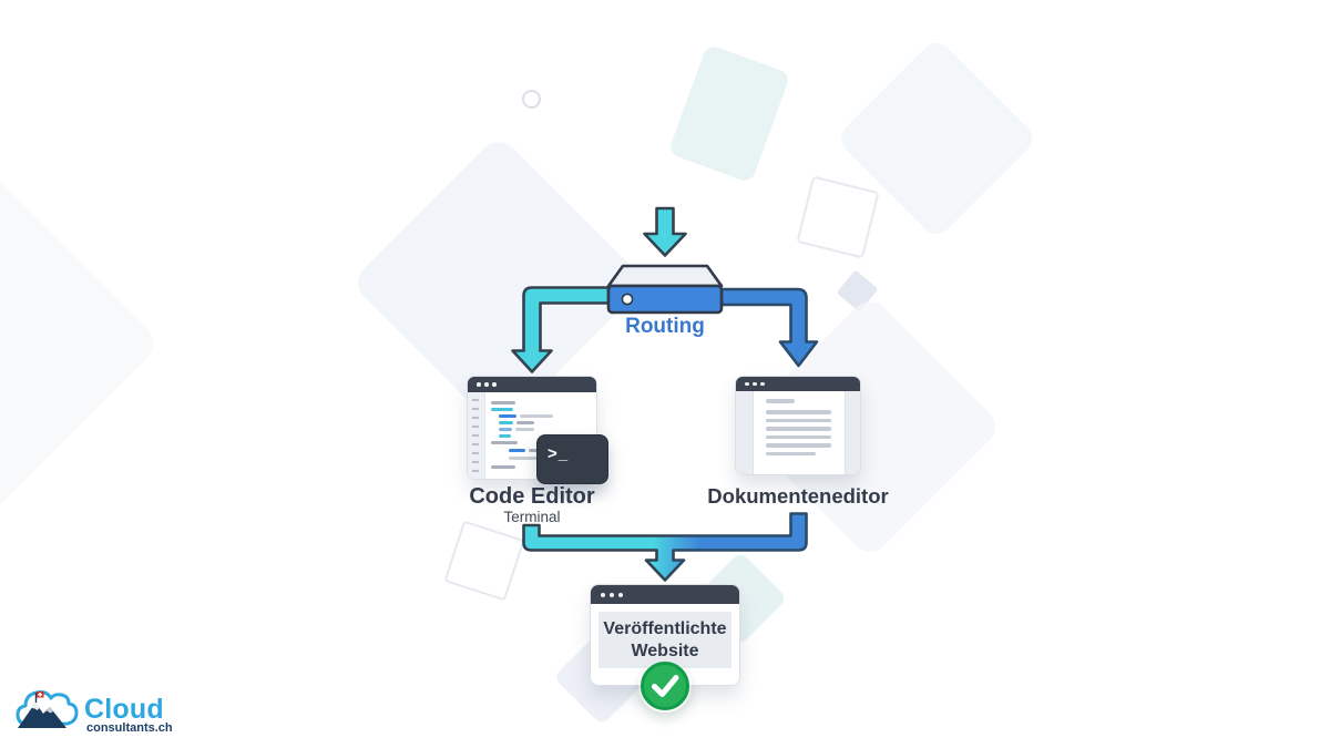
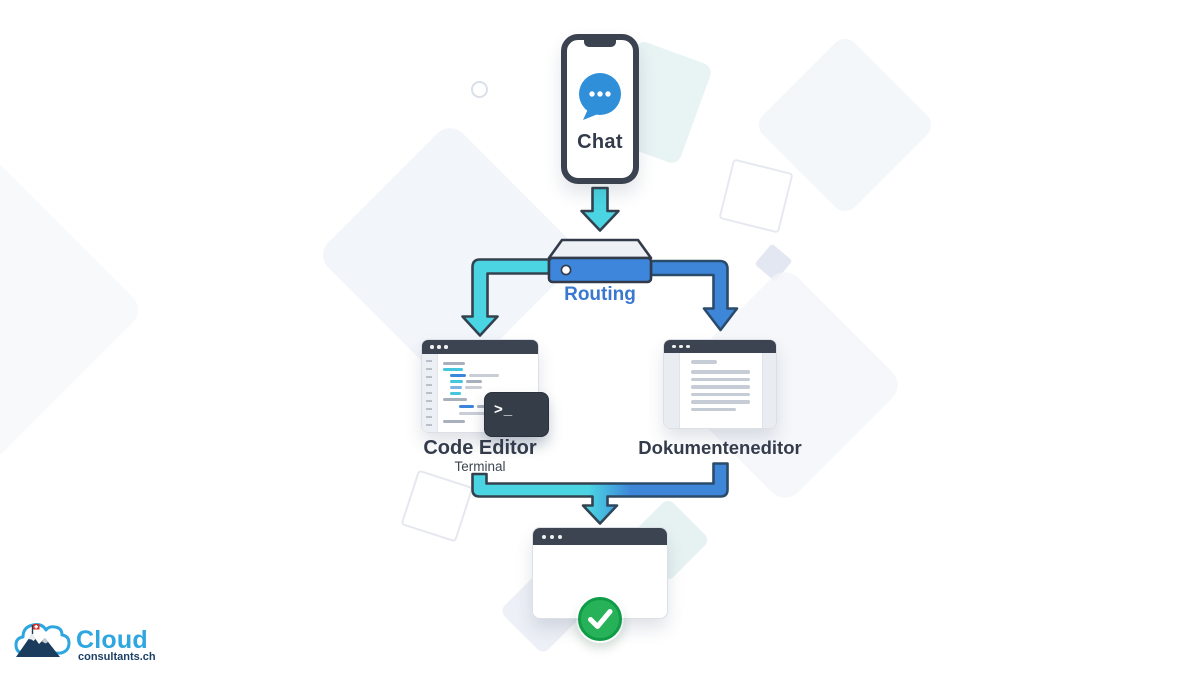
+ Chat
  Routing
  >_
  Code Editor
  Terminal
  Dokumenteneditor
- Veröffentlichte
- Website
  Cloud
  consultants.ch
